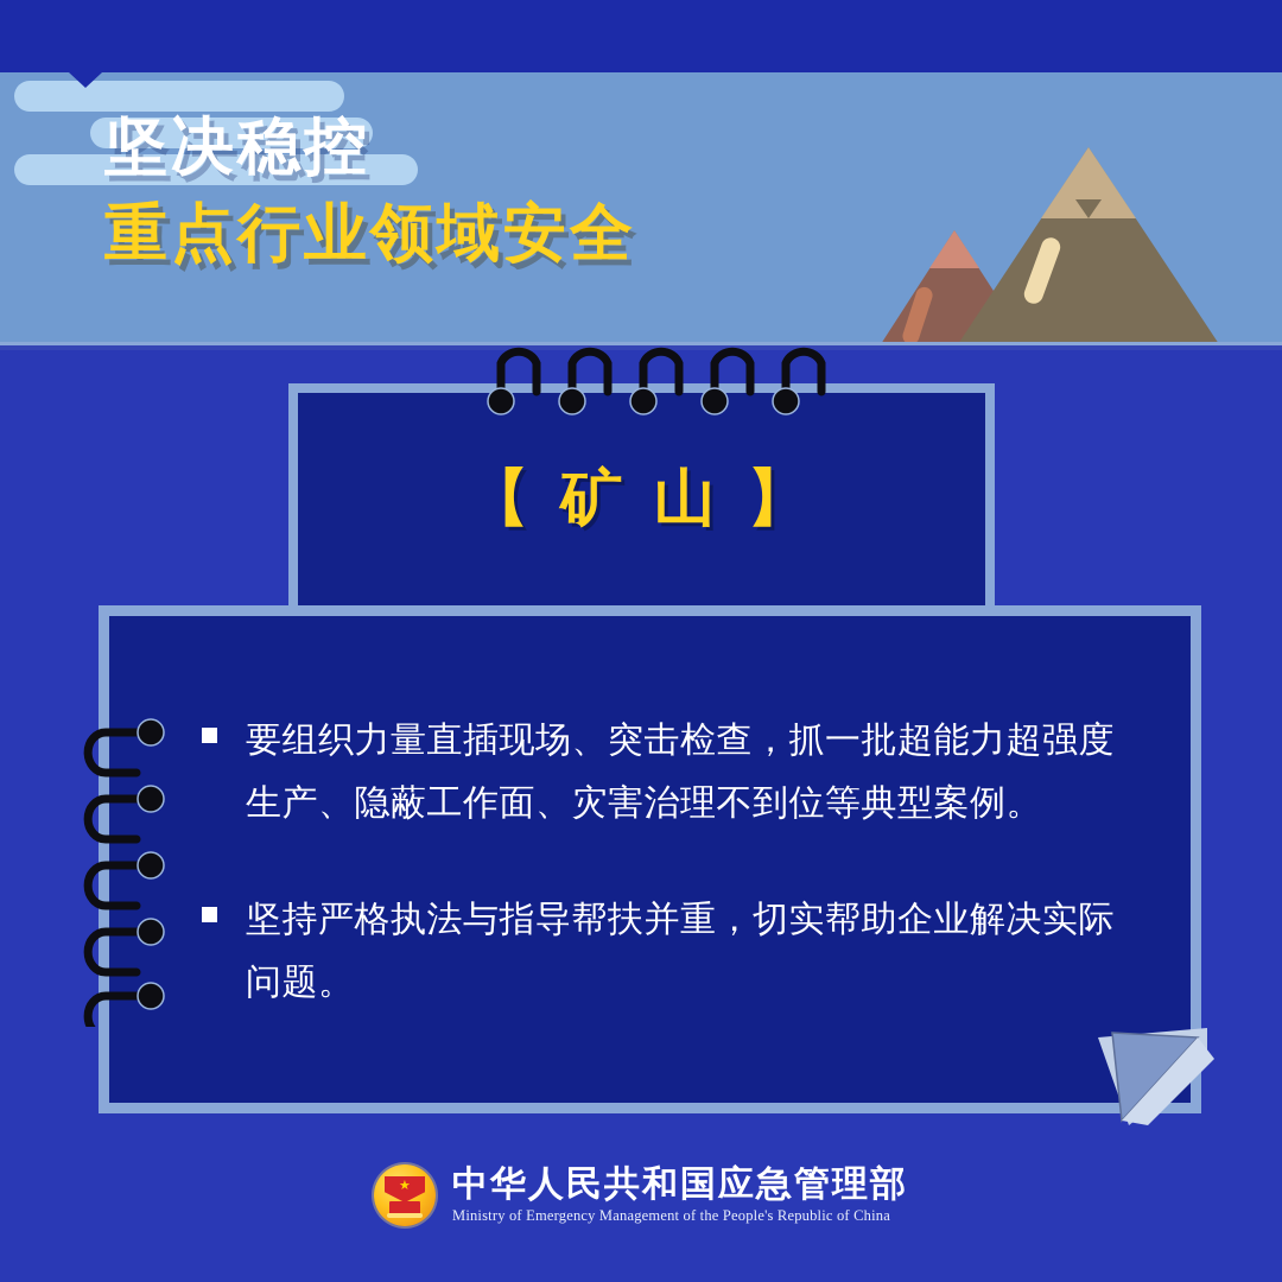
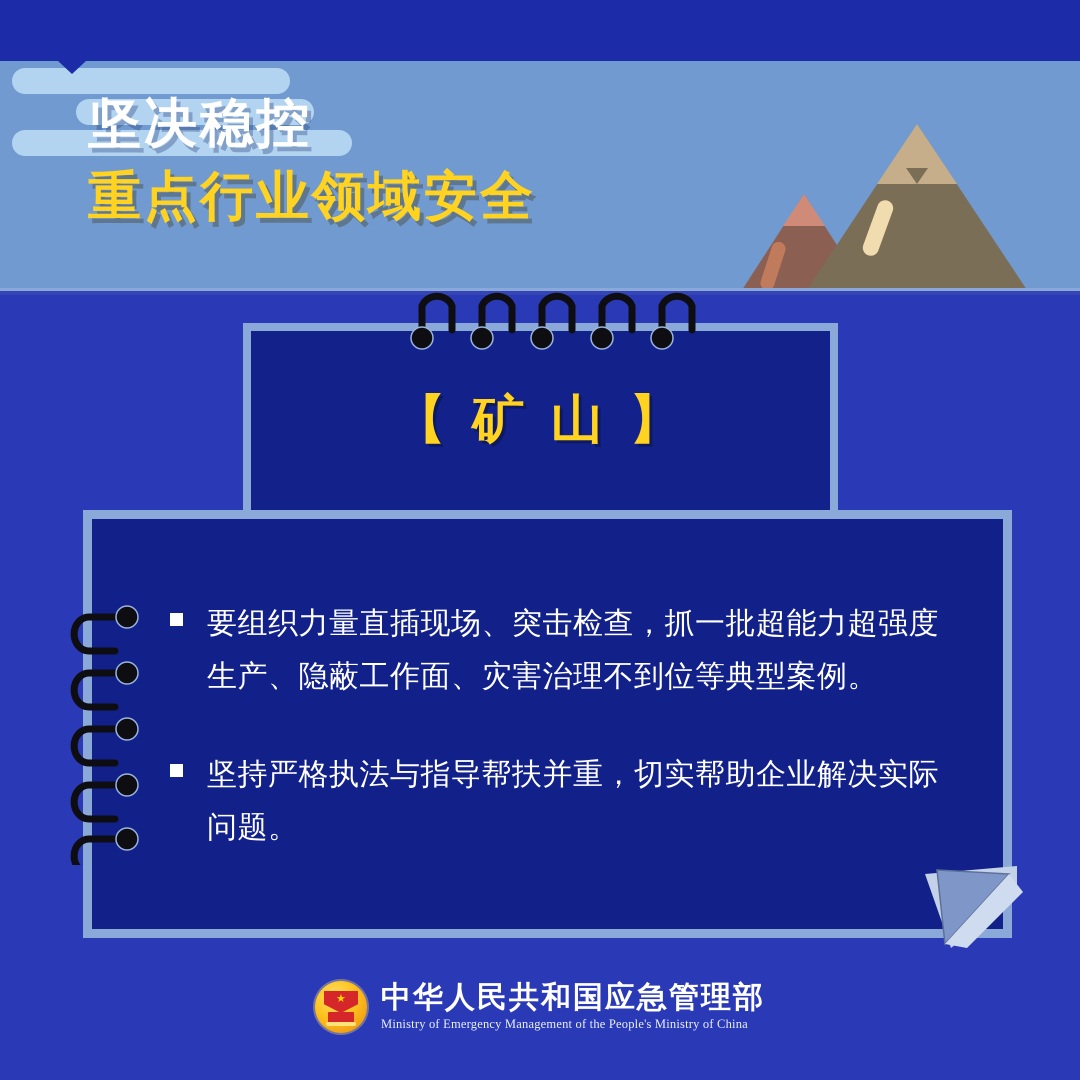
  坚决稳控
  重点行业领域安全
  【 矿 山 】
  要组织力量直插现场、突击检查，抓一批超能力超强度生产、隐蔽工作面、灾害治理不到位等典型案例。
  坚持严格执法与指导帮扶并重，切实帮助企业解决实际问题。
  ★
  中华人民共和国应急管理部
- Ministry of Emergency Management of the People's Republic of China
+ Ministry of Emergency Management of the People's Ministry of China
